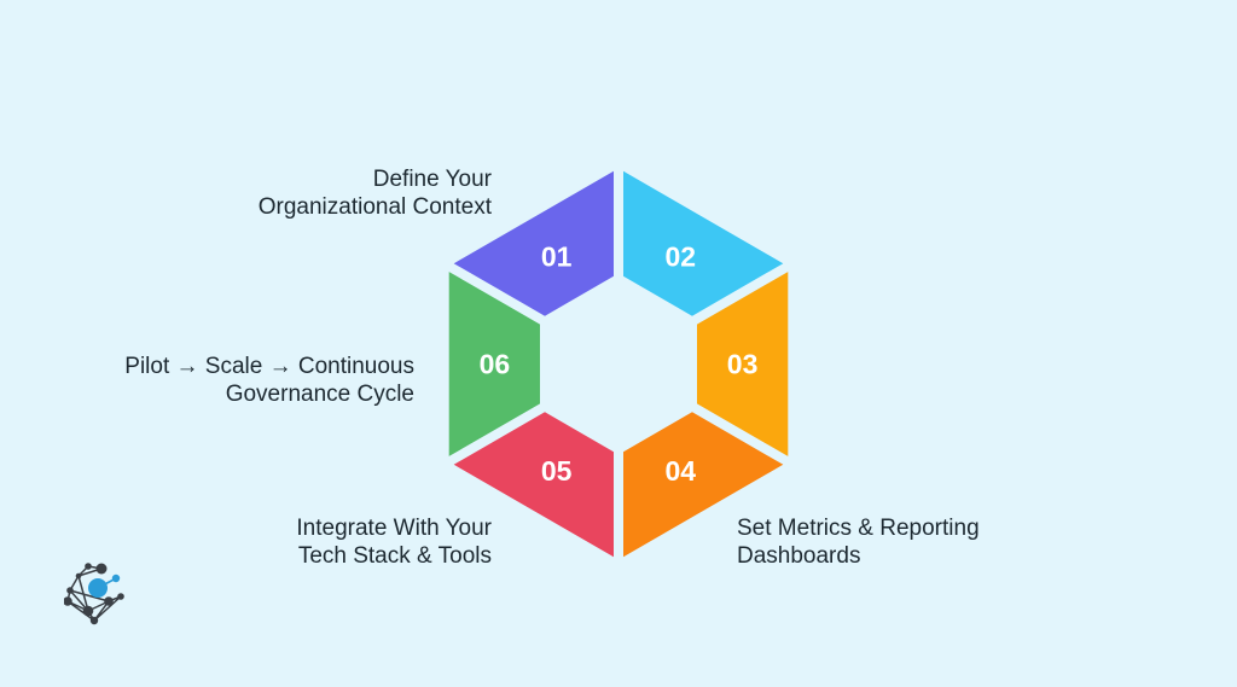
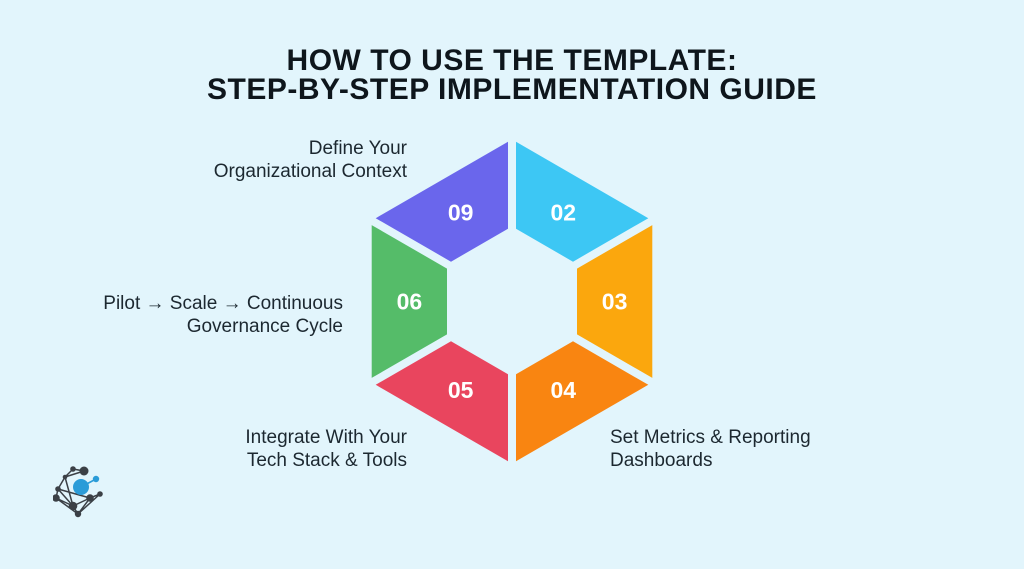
+ HOW TO USE THE TEMPLATE:
+ STEP-BY-STEP IMPLEMENTATION GUIDE
- 01
+ 09
  02
  03
  04
  05
  06
  Define Your
  Organizational Context
  Set Metrics & Reporting
  Dashboards
  Integrate With Your
  Tech Stack & Tools
  Pilot → Scale → Continuous
  Governance Cycle
